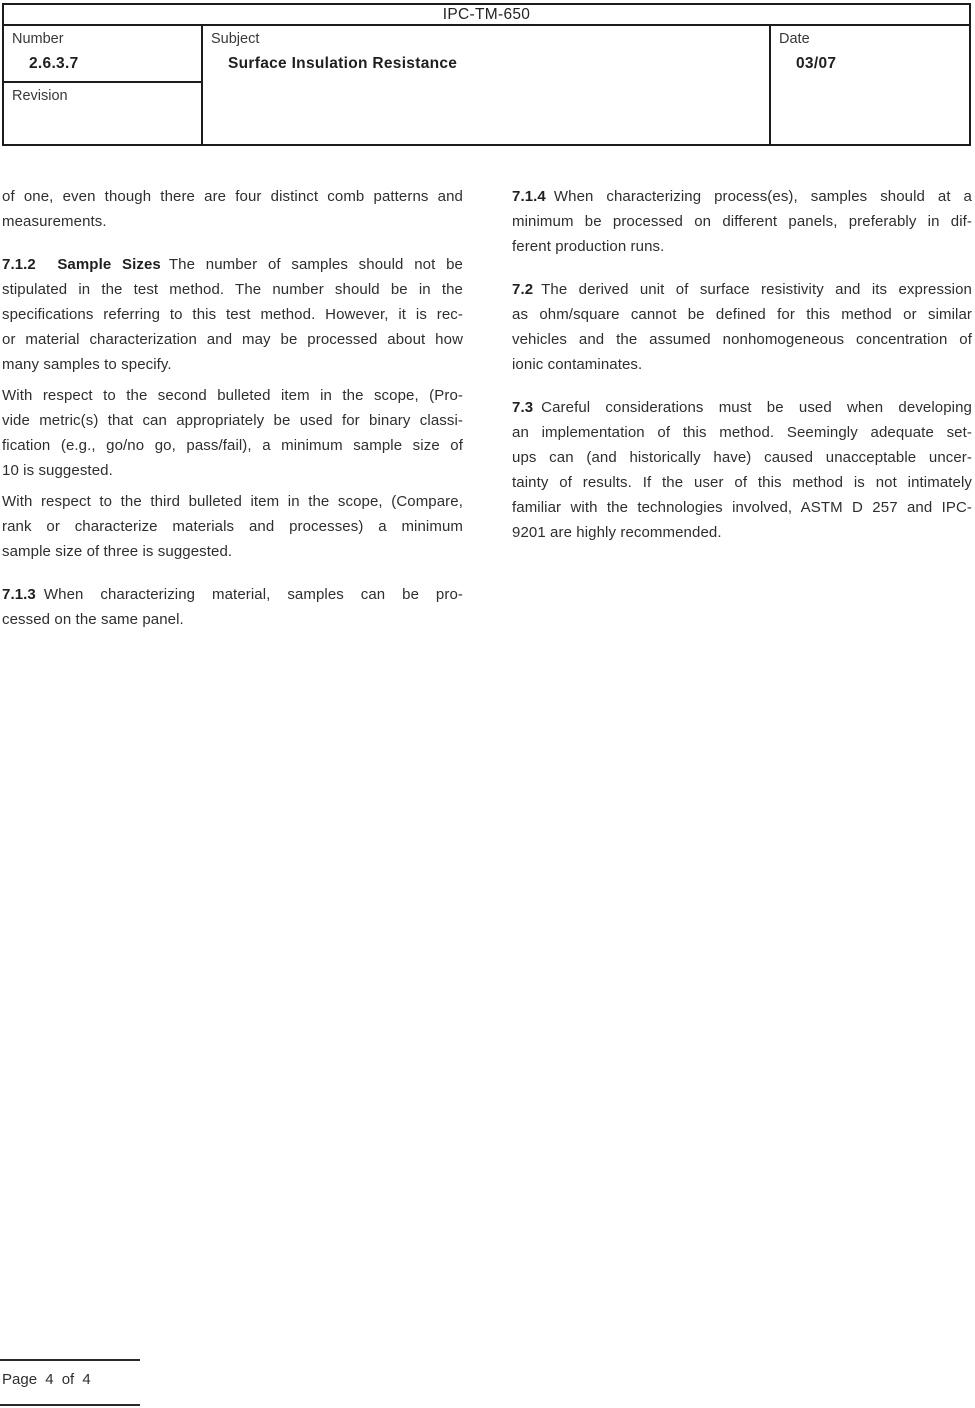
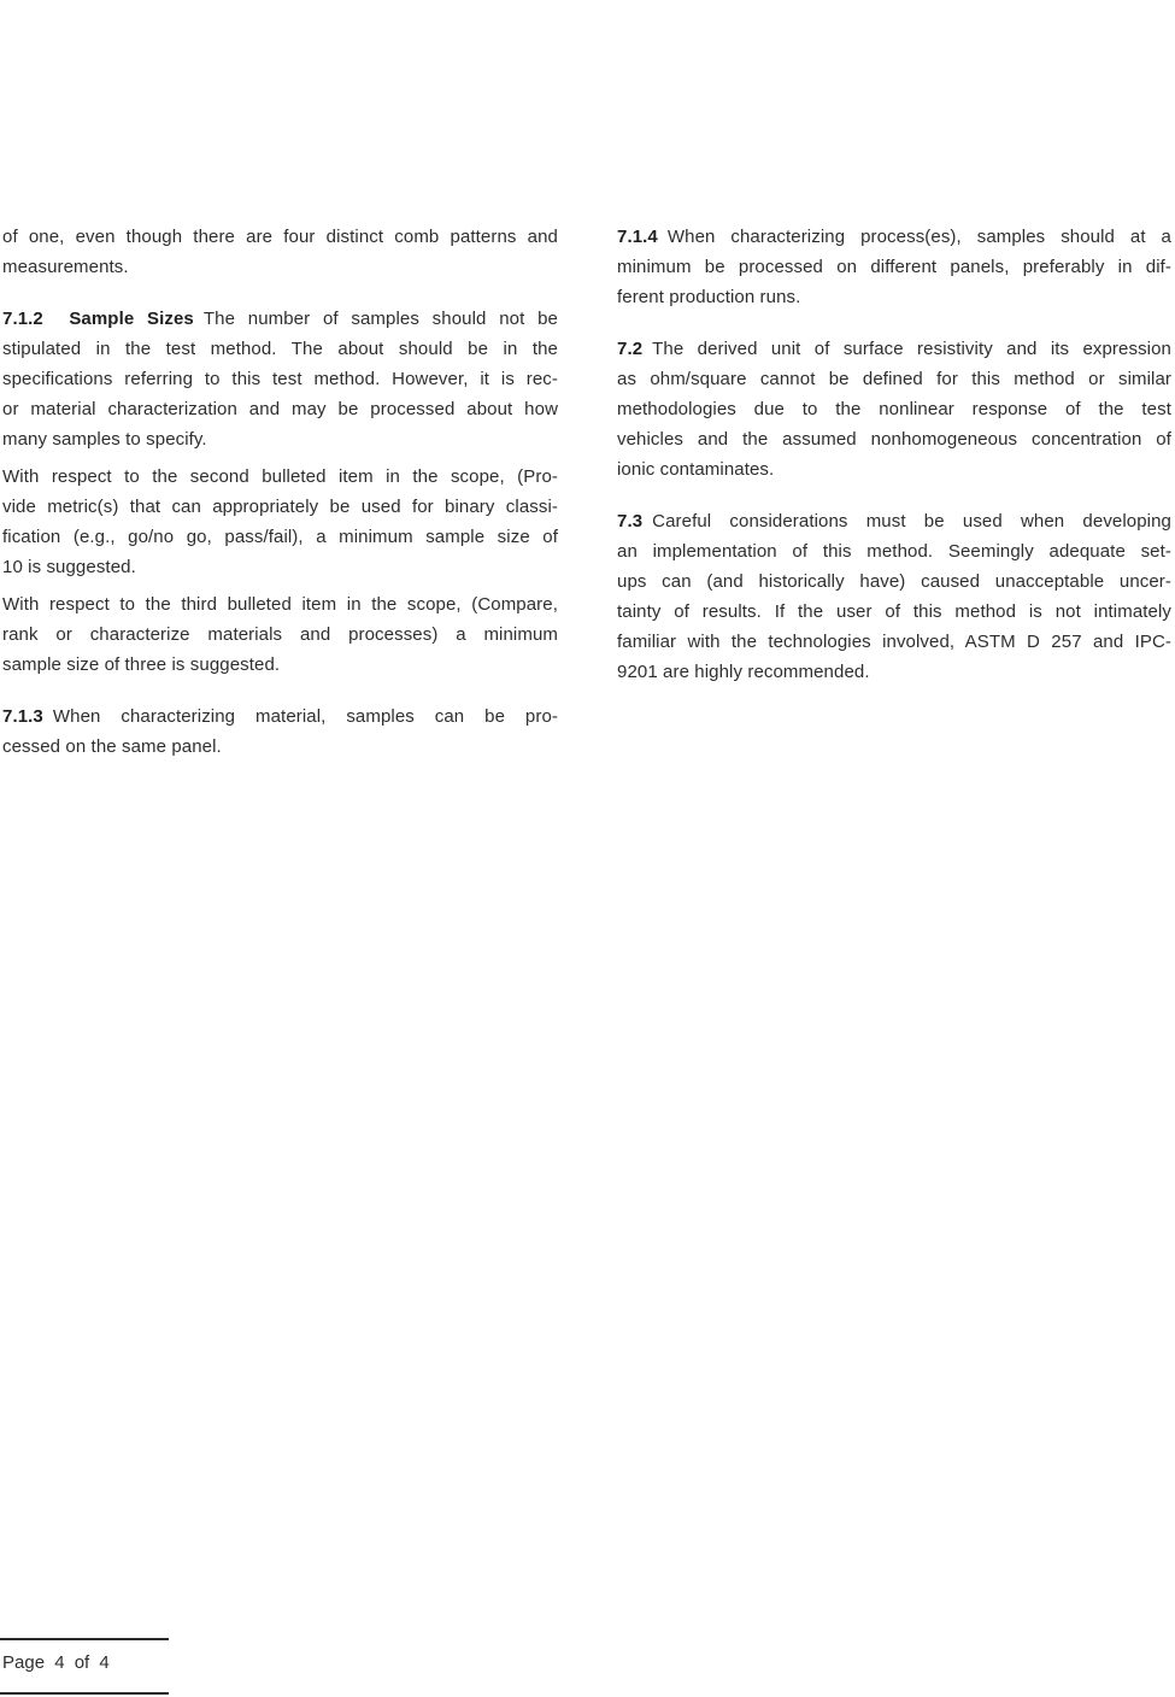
- IPC-TM-650
- Number
- 2.6.3.7
- Revision
- Subject
- Surface Insulation Resistance
- Date
- 03/07
  of one, even though there are four distinct comb patterns and
  measurements.
  7.1.2 Sample Sizes The number of samples should not be
- stipulated in the test method. The number should be in the
+ stipulated in the test method. The about should be in the
  specifications referring to this test method. However, it is rec-
  or material characterization and may be processed about how
  many samples to specify.
  With respect to the second bulleted item in the scope, (Pro-
  vide metric(s) that can appropriately be used for binary classi-
  fication (e.g., go/no go, pass/fail), a minimum sample size of
  10 is suggested.
  With respect to the third bulleted item in the scope, (Compare,
  rank or characterize materials and processes) a minimum
  sample size of three is suggested.
  7.1.3 When characterizing material, samples can be pro-
  cessed on the same panel.
  7.1.4 When characterizing process(es), samples should at a
  minimum be processed on different panels, preferably in dif-
  ferent production runs.
  7.2 The derived unit of surface resistivity and its expression
  as ohm/square cannot be defined for this method or similar
+ methodologies due to the nonlinear response of the test
  vehicles and the assumed nonhomogeneous concentration of
  ionic contaminates.
  7.3 Careful considerations must be used when developing
  an implementation of this method. Seemingly adequate set-
  ups can (and historically have) caused unacceptable uncer-
  tainty of results. If the user of this method is not intimately
  familiar with the technologies involved, ASTM D 257 and IPC-
  9201 are highly recommended.
  Page 4 of 4
